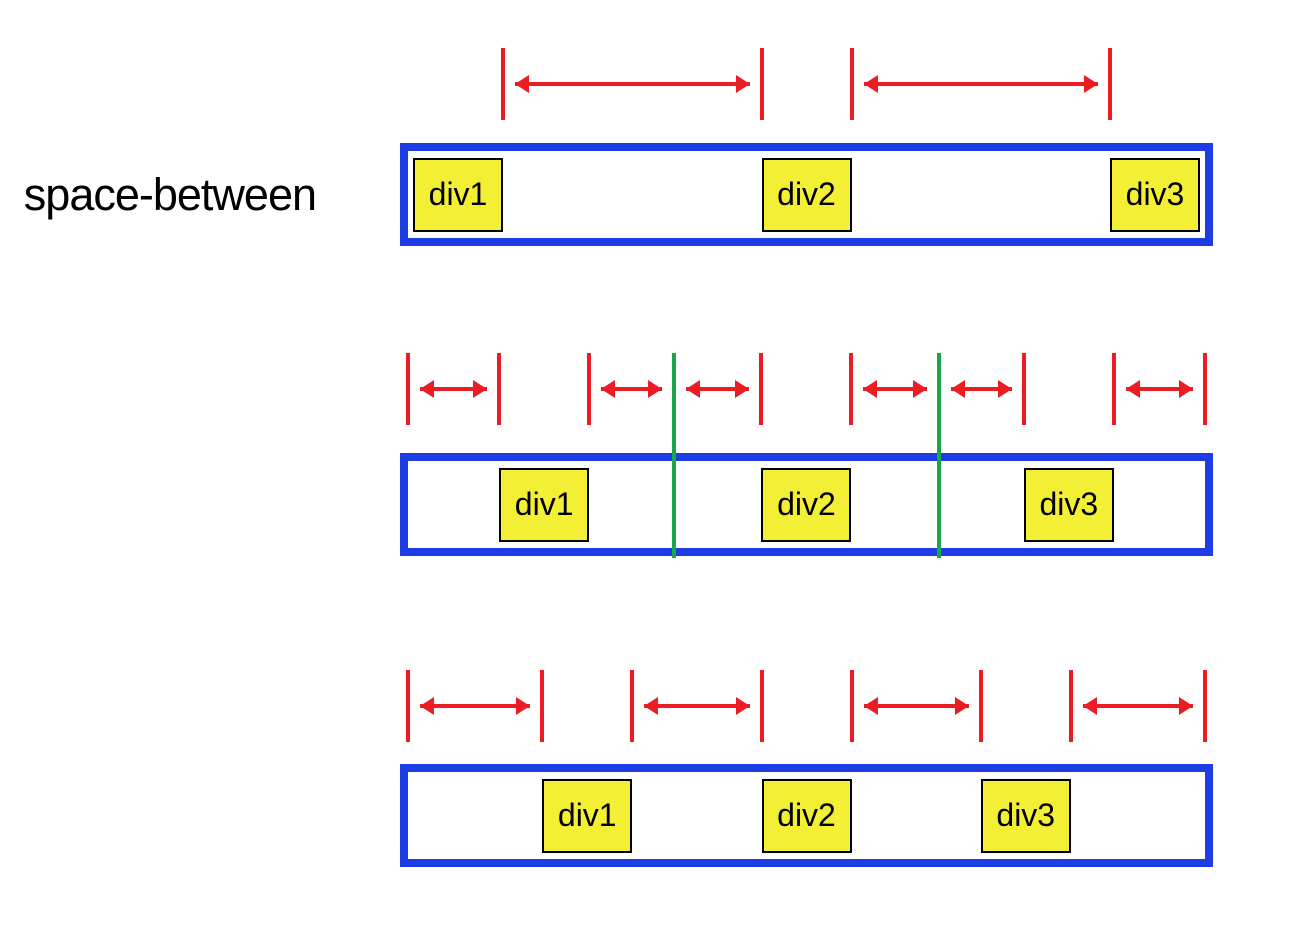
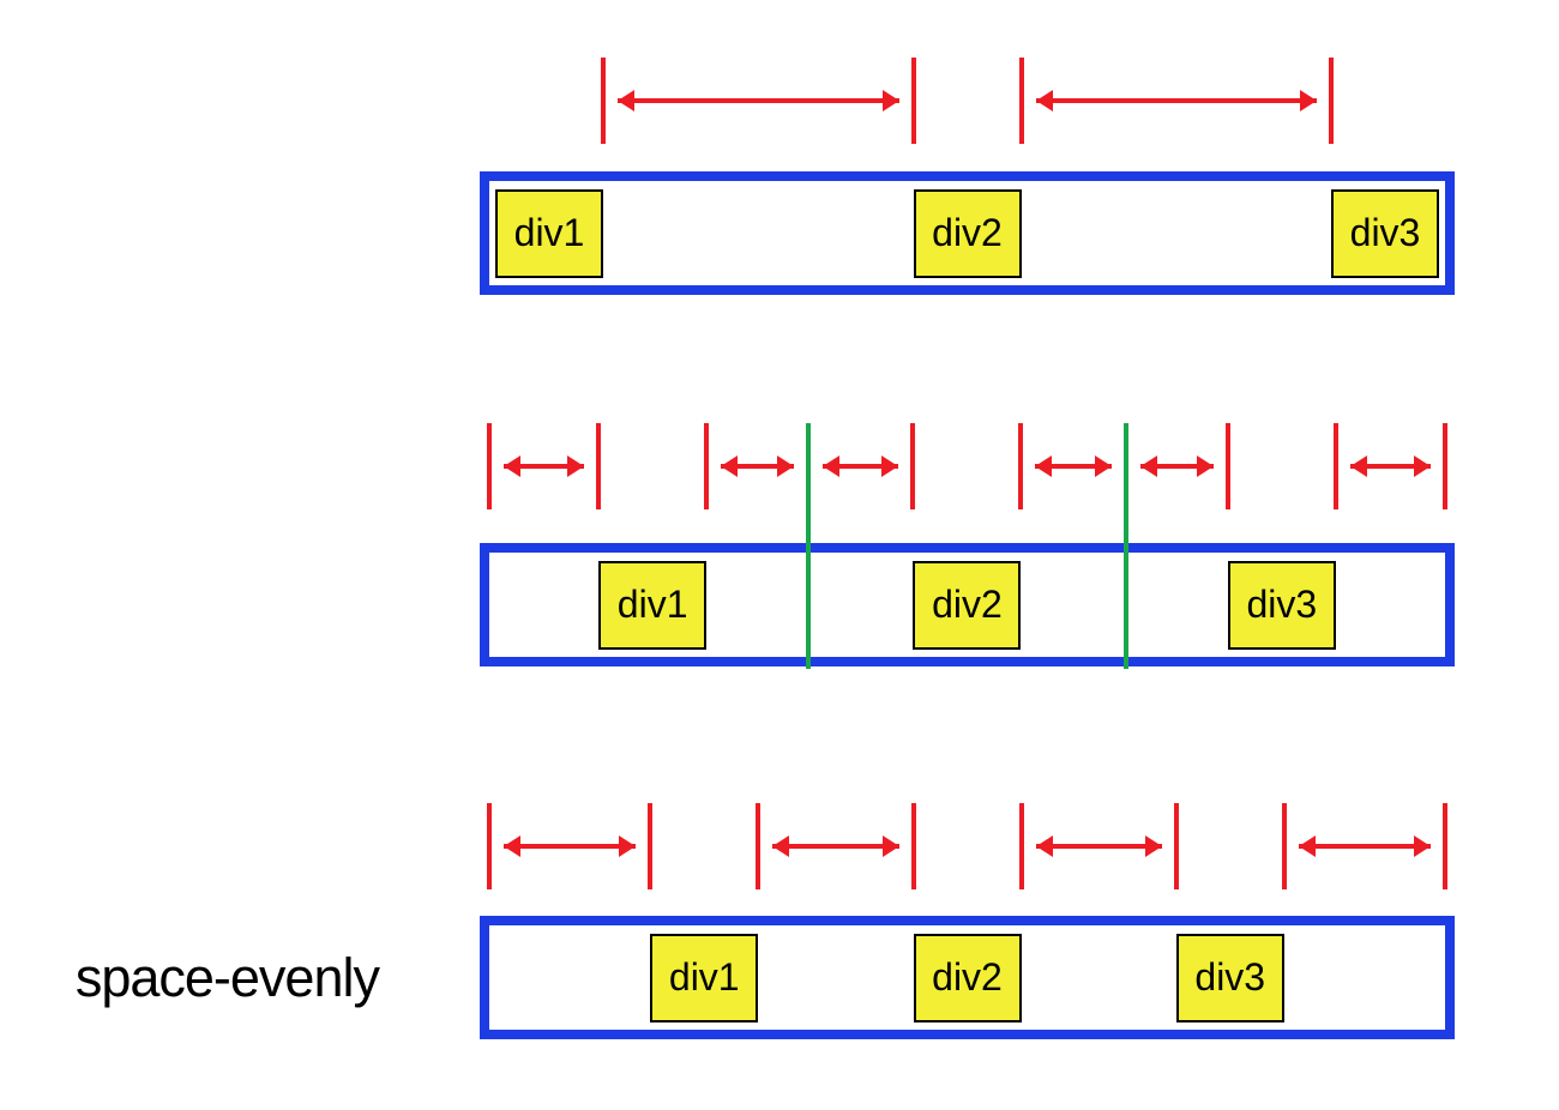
- space-between
  div1
  div2
  div3
  div1
  div2
  div3
+ space-evenly
  div1
  div2
  div3
